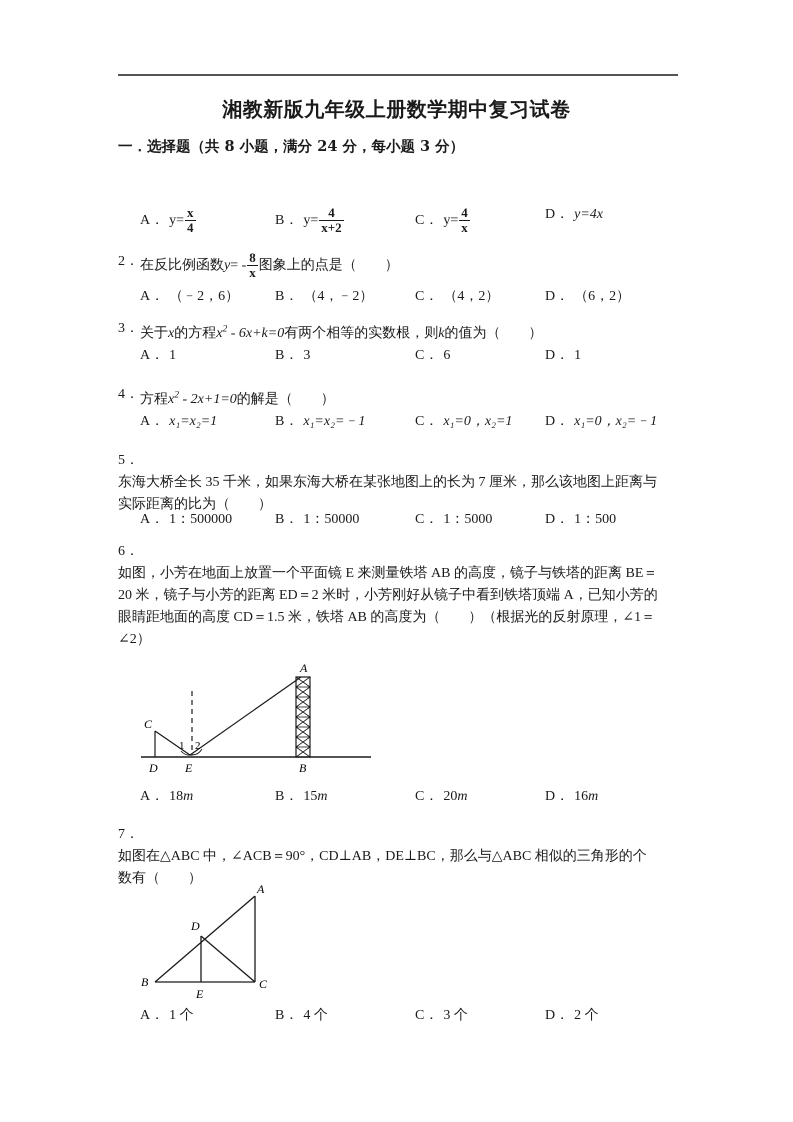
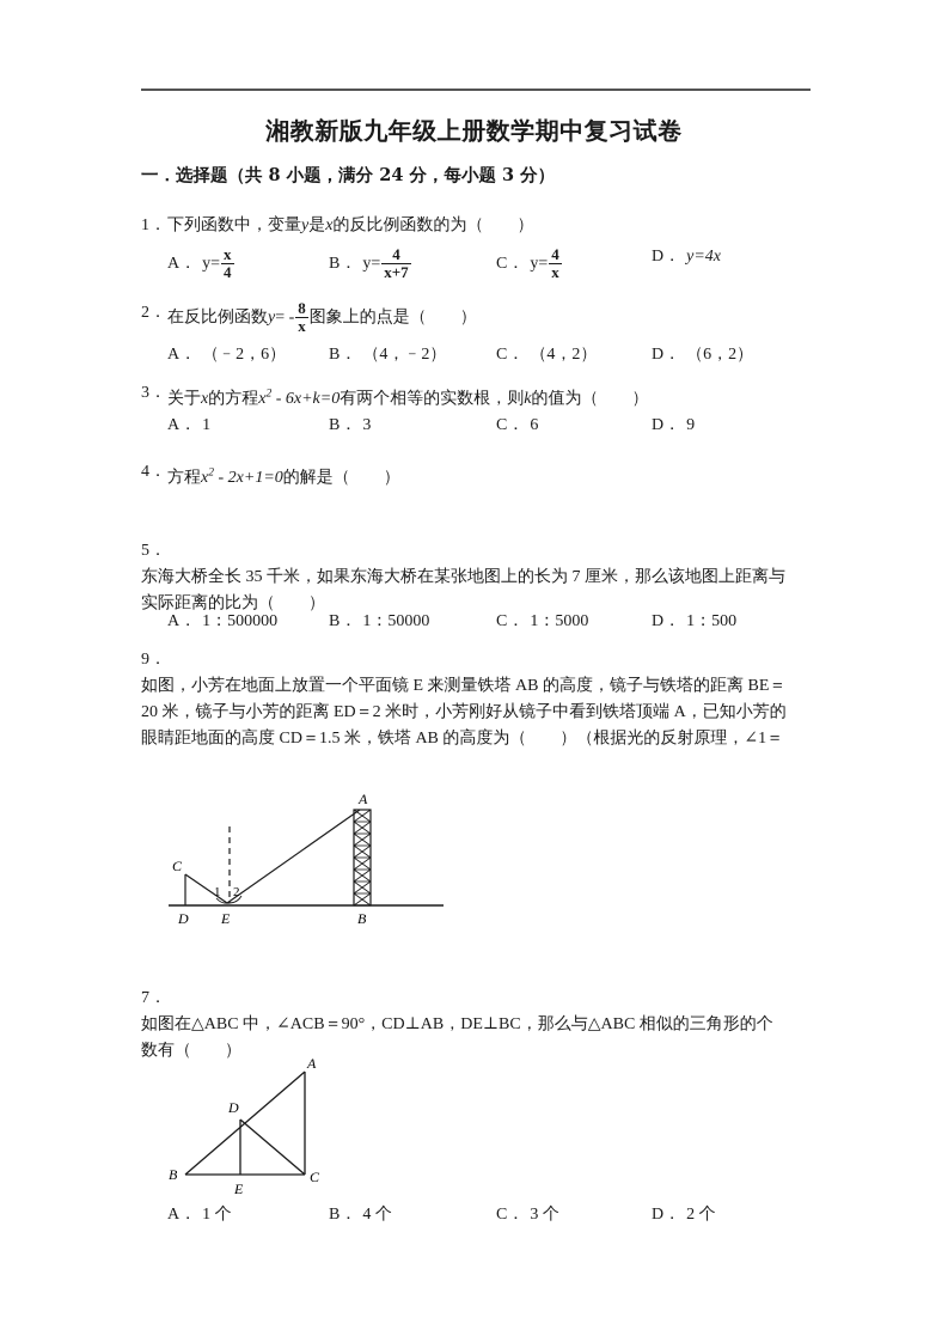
  湘教新版九年级上册数学期中复习试卷
  一．选择题（共 8 小题，满分 24 分，每小题 3 分）
+ 1．
+ 下列函数中，变量y是x的反比例函数的为（ ）
  A． y=
  x
  4
  B． y=
  4
- x+2
+ x+7
  C． y=
  4
  x
  D． y=4x
  2．
  在反比例函数y= -
  8
  x
  图象上的点是（ ）
  A． （﹣2，6）
  B． （4，﹣2）
  C． （4，2）
  D． （6，2）
  3．
  关于x的方程x2 - 6x+k=0有两个相等的实数根，则k的值为（ ）
  A． 1
  B． 3
  C． 6
- D． 1
+ D． 9
  4．
  方程x2 - 2x+1=0的解是（ ）
- A． x₁=x₂=1
- B． x₁=x₂=﹣1
- C． x₁=0，x₂=1
- D． x₁=0，x₂=﹣1
  5．
  东海大桥全长 35 千米，如果东海大桥在某张地图上的长为 7 厘米，那么该地图上距离与
  实际距离的比为（ ）
  A． 1：500000
  B． 1：50000
  C． 1：5000
  D． 1：500
- 6．
+ 9．
  如图，小芳在地面上放置一个平面镜 E 来测量铁塔 AB 的高度，镜子与铁塔的距离 BE＝
  20 米，镜子与小芳的距离 ED＝2 米时，小芳刚好从镜子中看到铁塔顶端 A，已知小芳的
  眼睛距地面的高度 CD＝1.5 米，铁塔 AB 的高度为（ ）（根据光的反射原理，∠1＝
- ∠2）
  A
  B
  C
  D
  E
  1
  2
- A． 18m
- B． 15m
- C． 20m
- D． 16m
  7．
  如图在△ABC 中，∠ACB＝90°，CD⊥AB，DE⊥BC，那么与△ABC 相似的三角形的个
  数有（ ）
  A
  B
  C
  D
  E
  A． 1 个
  B． 4 个
  C． 3 个
  D． 2 个
